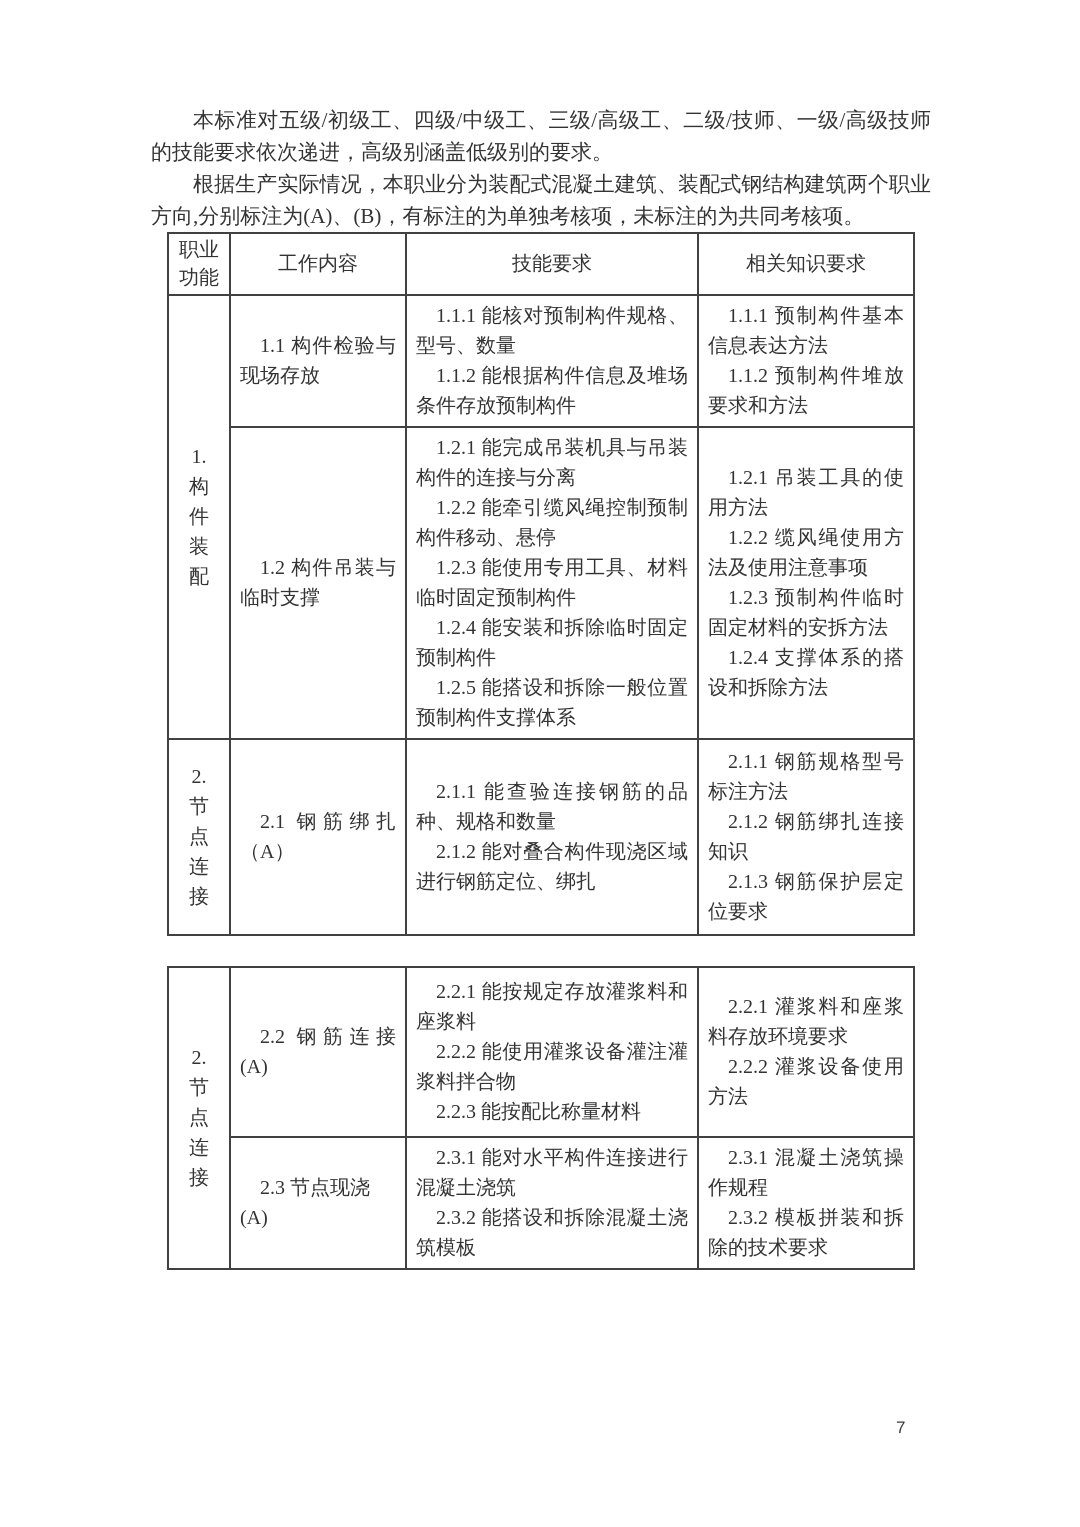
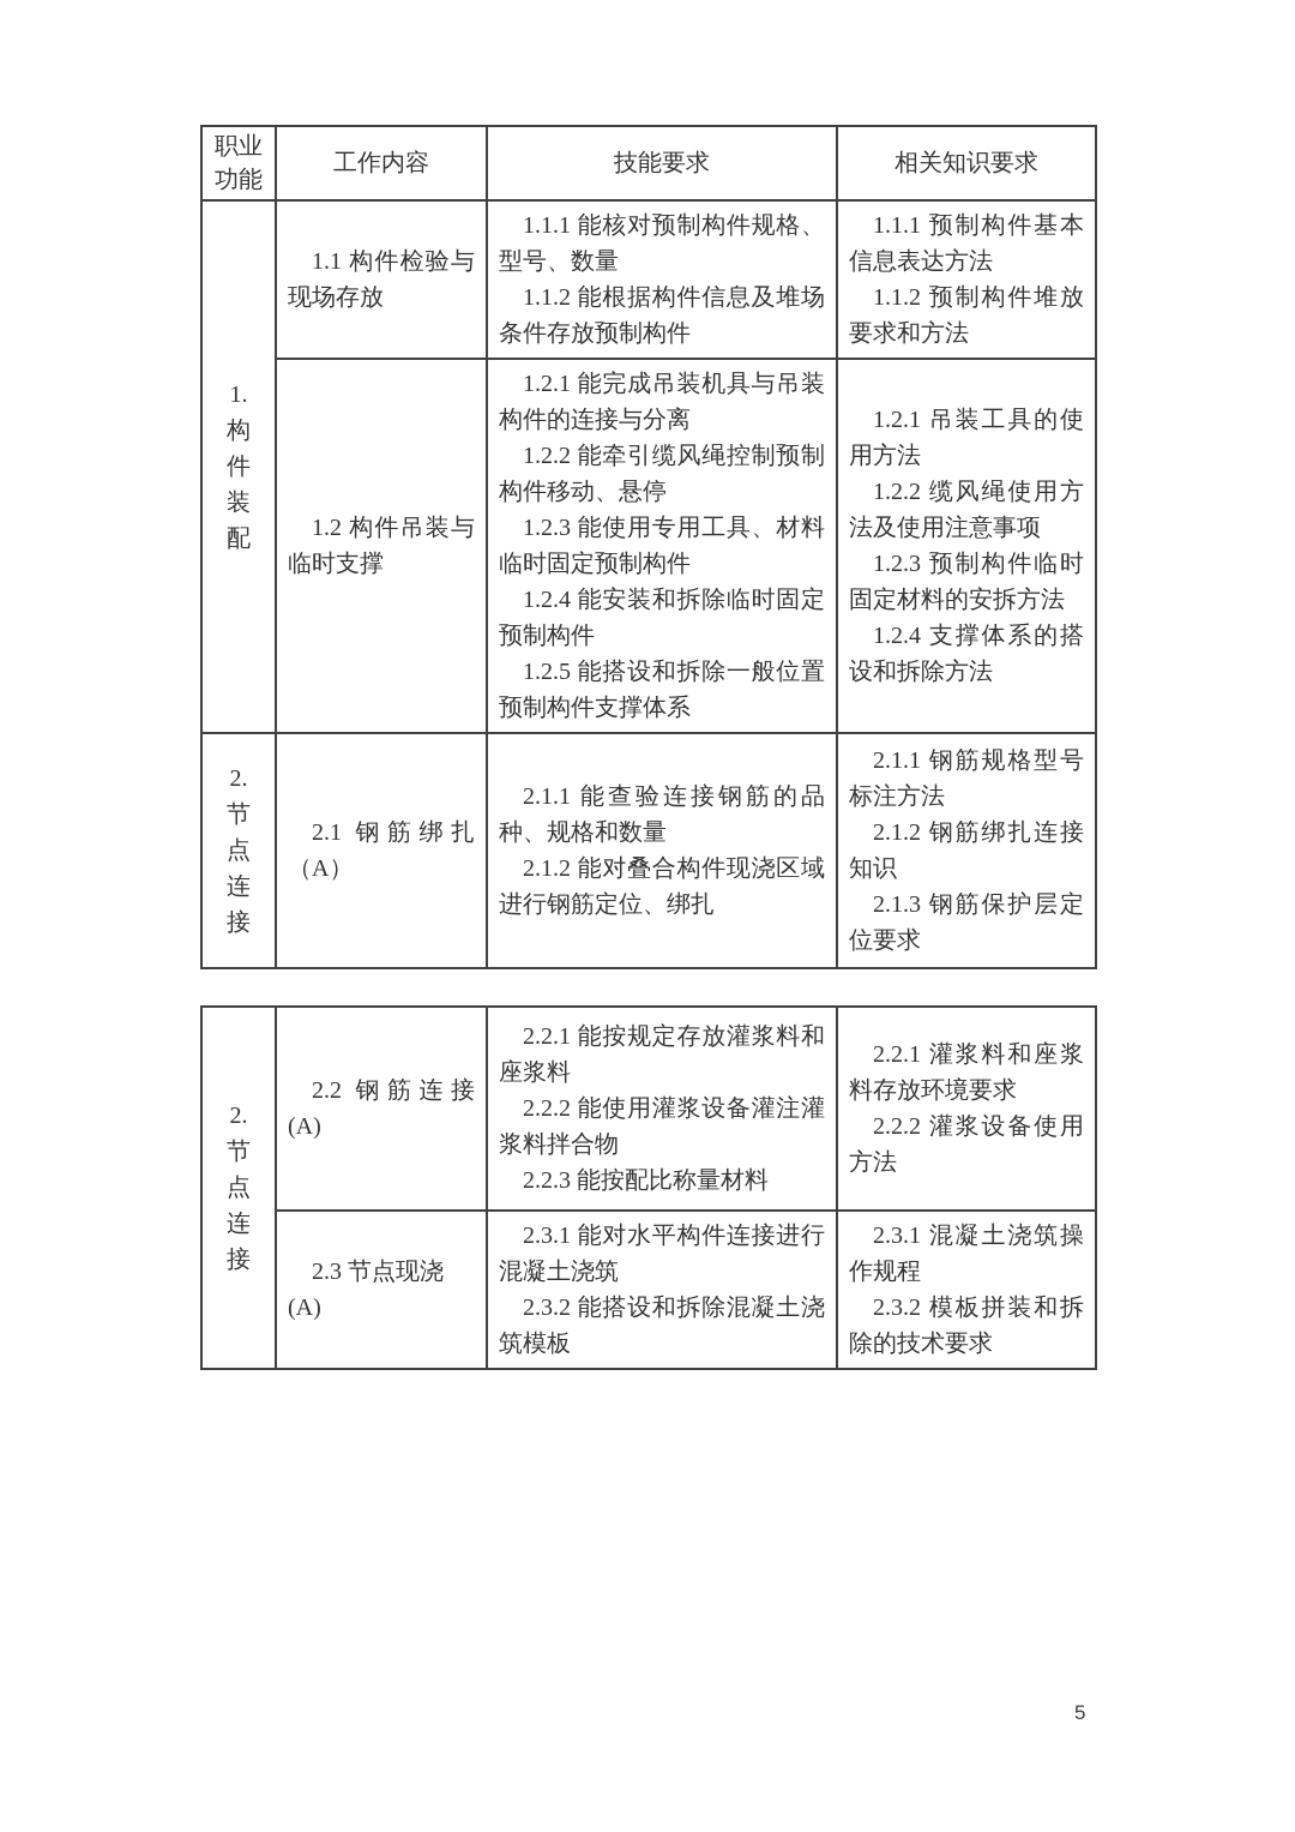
- 本标准对五级/初级工、四级/中级工、三级/高级工、二级/技师、一级/高级技师的技能要求依次递进，高级别涵盖低级别的要求。
- 根据生产实际情况，本职业分为装配式混凝土建筑、装配式钢结构建筑两个职业方向,分别标注为(A)、(B)，有标注的为单独考核项，未标注的为共同考核项。
  职业 功能	工作内容	技能要求	相关知识要求
  1. 构 件 装 配	1.1 构件检验与现场存放	1.1.1 能核对预制构件规格、型号、数量1.1.2 能根据构件信息及堆场条件存放预制构件	1.1.1 预制构件基本信息表达方法1.1.2 预制构件堆放要求和方法
  1.2 构件吊装与临时支撑	1.2.1 能完成吊装机具与吊装构件的连接与分离1.2.2 能牵引缆风绳控制预制构件移动、悬停1.2.3 能使用专用工具、材料临时固定预制构件1.2.4 能安装和拆除临时固定预制构件1.2.5 能搭设和拆除一般位置预制构件支撑体系	1.2.1 吊装工具的使用方法1.2.2 缆风绳使用方法及使用注意事项1.2.3 预制构件临时固定材料的安拆方法1.2.4 支撑体系的搭设和拆除方法
  2. 节 点 连 接	2.1 钢筋绑扎（A）	2.1.1 能查验连接钢筋的品种、规格和数量2.1.2 能对叠合构件现浇区域进行钢筋定位、绑扎	2.1.1 钢筋规格型号标注方法2.1.2 钢筋绑扎连接知识2.1.3 钢筋保护层定位要求
  2. 节 点 连 接	2.2 钢筋连接(A)	2.2.1 能按规定存放灌浆料和座浆料2.2.2 能使用灌浆设备灌注灌浆料拌合物2.2.3 能按配比称量材料	2.2.1 灌浆料和座浆料存放环境要求2.2.2 灌浆设备使用方法
  2.3 节点现浇(A)	2.3.1 能对水平构件连接进行混凝土浇筑2.3.2 能搭设和拆除混凝土浇筑模板	2.3.1 混凝土浇筑操作规程2.3.2 模板拼装和拆除的技术要求
- 7
+ 5
